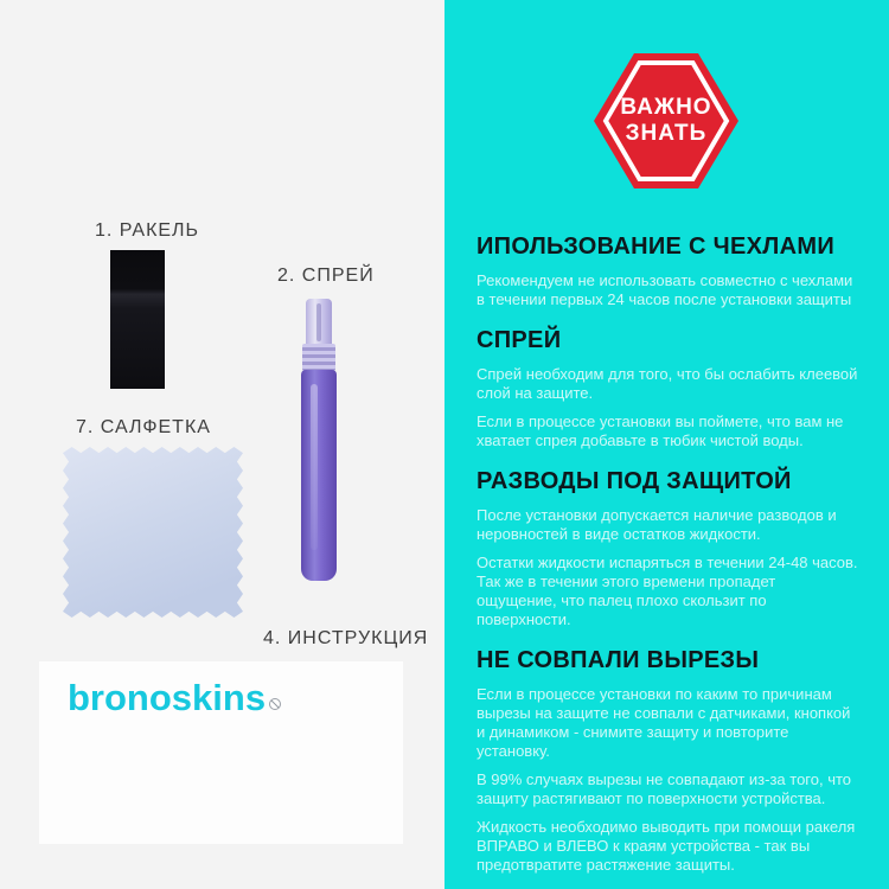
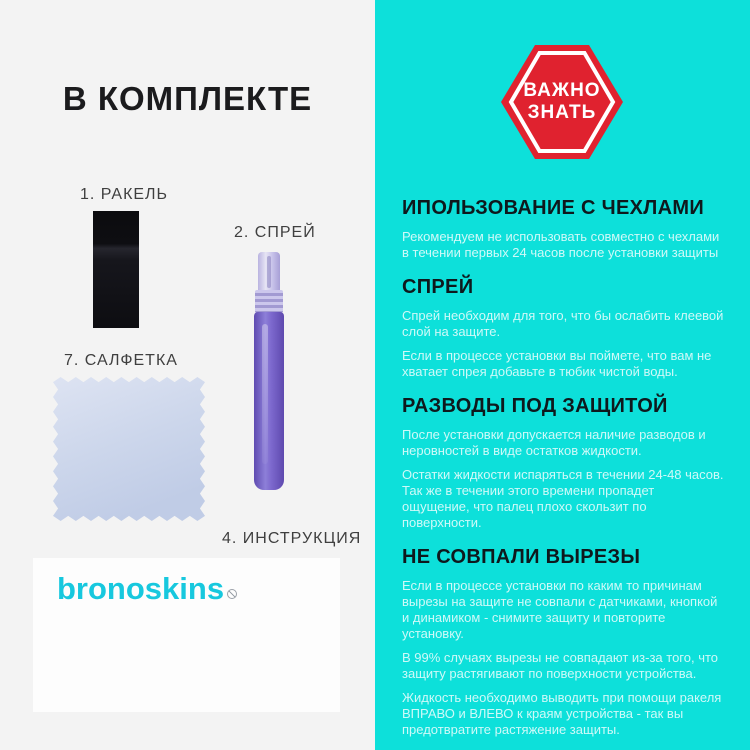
+ В КОМПЛЕКТЕ
  1. РАКЕЛЬ
  2. СПРЕЙ
  7. САЛФЕТКА
  4. ИНСТРУКЦИЯ
  bronoskins
  ВАЖНО
  ЗНАТЬ
  ИПОЛЬЗОВАНИЕ С ЧЕХЛАМИ
  Рекомендуем не использовать совместно с чехлами в течении первых 24 часов после установки защиты
  СПРЕЙ
  Спрей необходим для того, что бы ослабить клеевой слой на защите.
  Если в процессе установки вы поймете, что вам не хватает спрея добавьте в тюбик чистой воды.
  РАЗВОДЫ ПОД ЗАЩИТОЙ
  После установки допускается наличие разводов и неровностей в виде остатков жидкости.
  Остатки жидкости испаряться в течении 24-48 часов. Так же в течении этого времени пропадет ощущение, что палец плохо скользит по поверхности.
  НЕ СОВПАЛИ ВЫРЕЗЫ
  Если в процессе установки по каким то причинам вырезы на защите не совпали с датчиками, кнопкой и динамиком - снимите защиту и повторите установку.
  В 99% случаях вырезы не совпадают из-за того, что защиту растягивают по поверхности устройства.
  Жидкость необходимо выводить при помощи ракеля ВПРАВО и ВЛЕВО к краям устройства - так вы предотвратите растяжение защиты.
